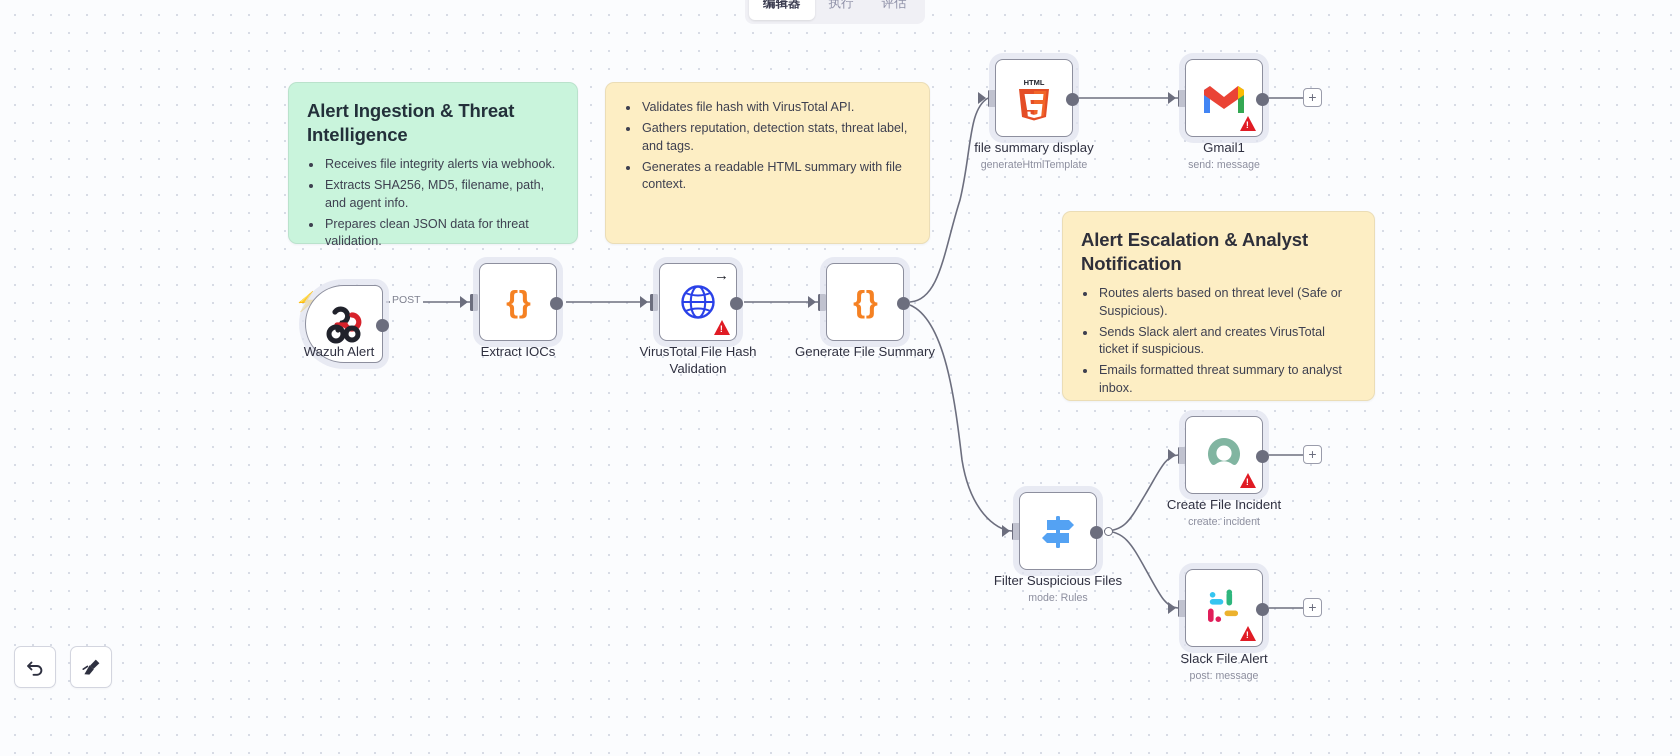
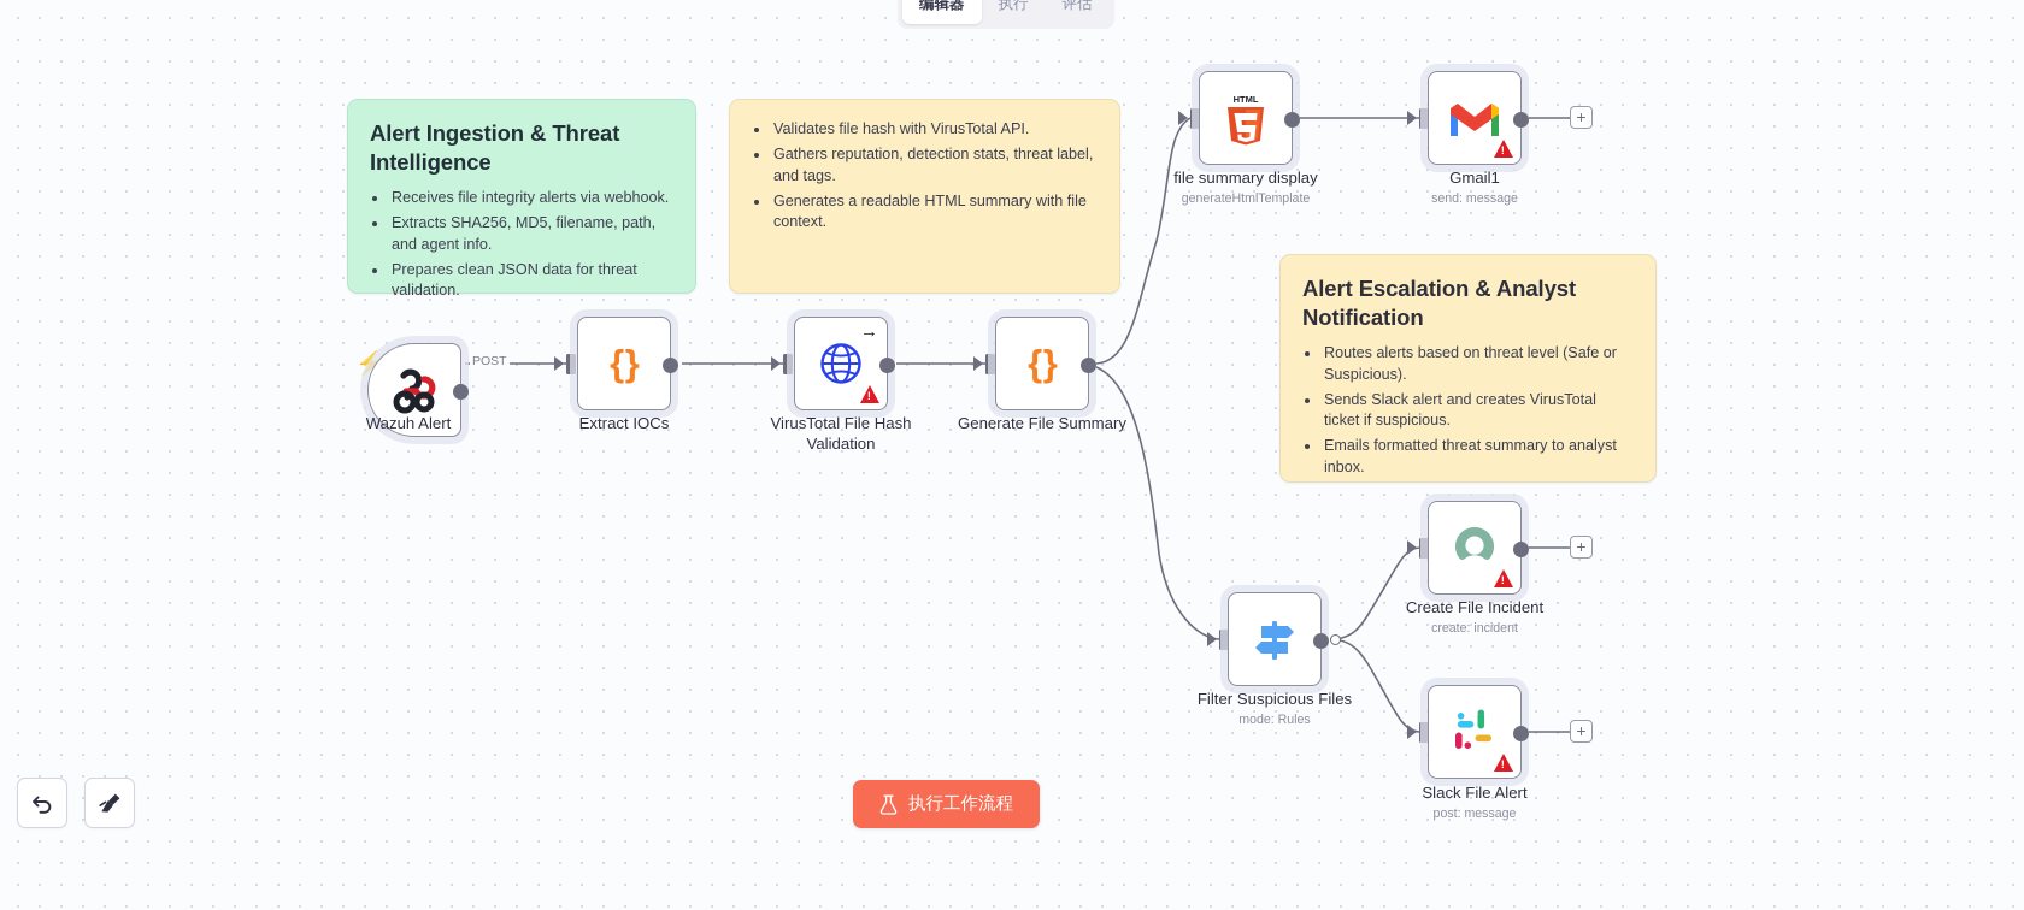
  编辑器
  执行
  评估
  Alert Ingestion & Threat Intelligence
  Receives file integrity alerts via webhook.
  Extracts SHA256, MD5, filename, path, and agent info.
  Prepares clean JSON data for threat validation.
  Validates file hash with VirusTotal API.
  Gathers reputation, detection stats, threat label, and tags.
  Generates a readable HTML summary with file context.
  Alert Escalation & Analyst Notification
  Routes alerts based on threat level (Safe or Suspicious).
  Sends Slack alert and creates VirusTotal ticket if suspicious.
  Emails formatted threat summary to analyst inbox.
  ⚡
  POST
  Wazuh Alert
  { }
  Extract IOCs
  →
  VirusTotal File Hash
  Validation
  { }
  Generate File Summary
  HTML
  file summary display
  generateHtmlTemplate
  +
  Gmail1
  send: message
  Filter Suspicious Files
  mode: Rules
  +
  Create File Incident
  create: incident
  +
  Slack File Alert
  post: message
+ 执行工作流程
